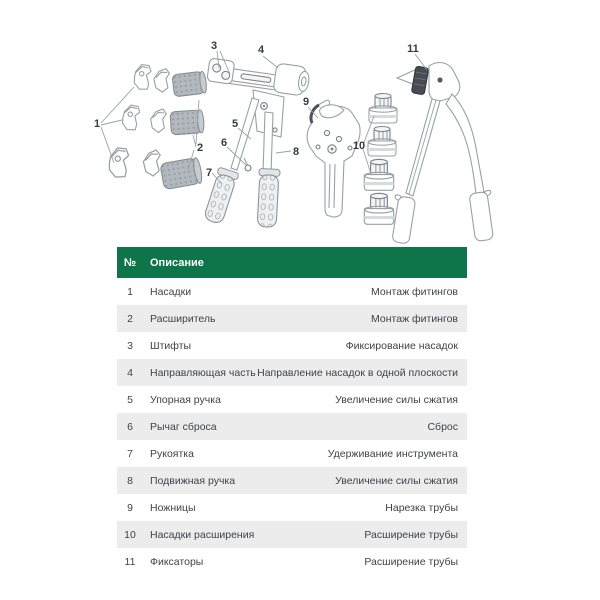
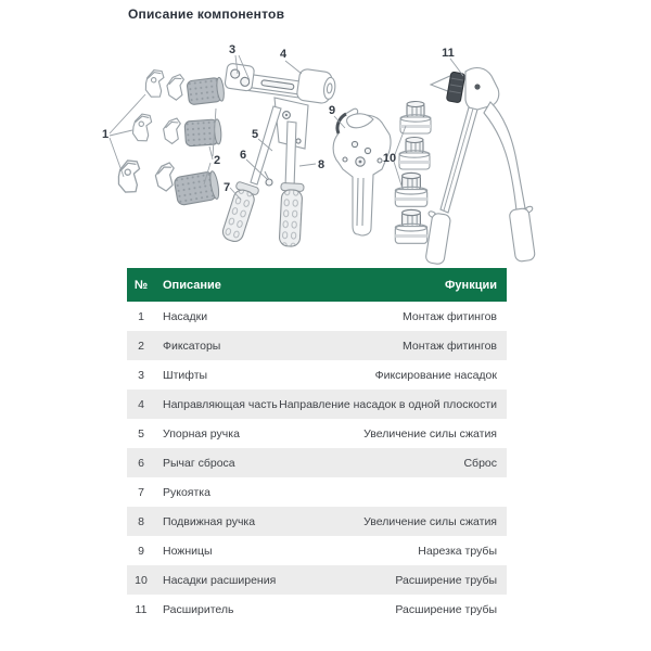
+ Описание компонентов
  1
  2
  3
  4
  5
  6
  7
  8
  9
  10
  11
  №
  Описание
+ Функции
  1
  Насадки
  Монтаж фитингов
  2
- Расширитель
+ Фиксаторы
  Монтаж фитингов
  3
  Штифты
  Фиксирование насадок
  4
  Направляющая часть
  Направление насадок в одной плоскости
  5
  Упорная ручка
  Увеличение силы сжатия
  6
  Рычаг сброса
  Сброс
  7
  Рукоятка
- Удерживание инструмента
  8
  Подвижная ручка
  Увеличение силы сжатия
  9
  Ножницы
  Нарезка трубы
  10
  Насадки расширения
  Расширение трубы
  11
- Фиксаторы
+ Расширитель
  Расширение трубы
